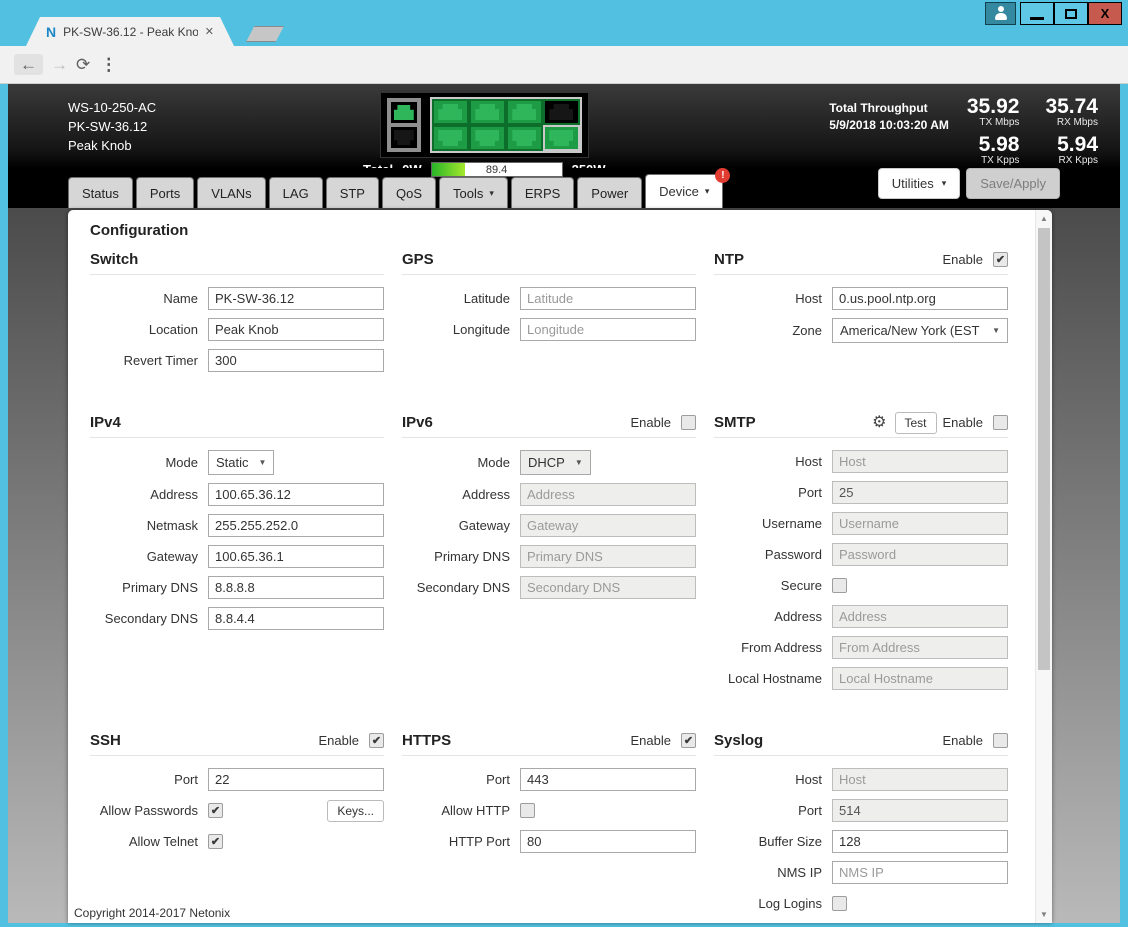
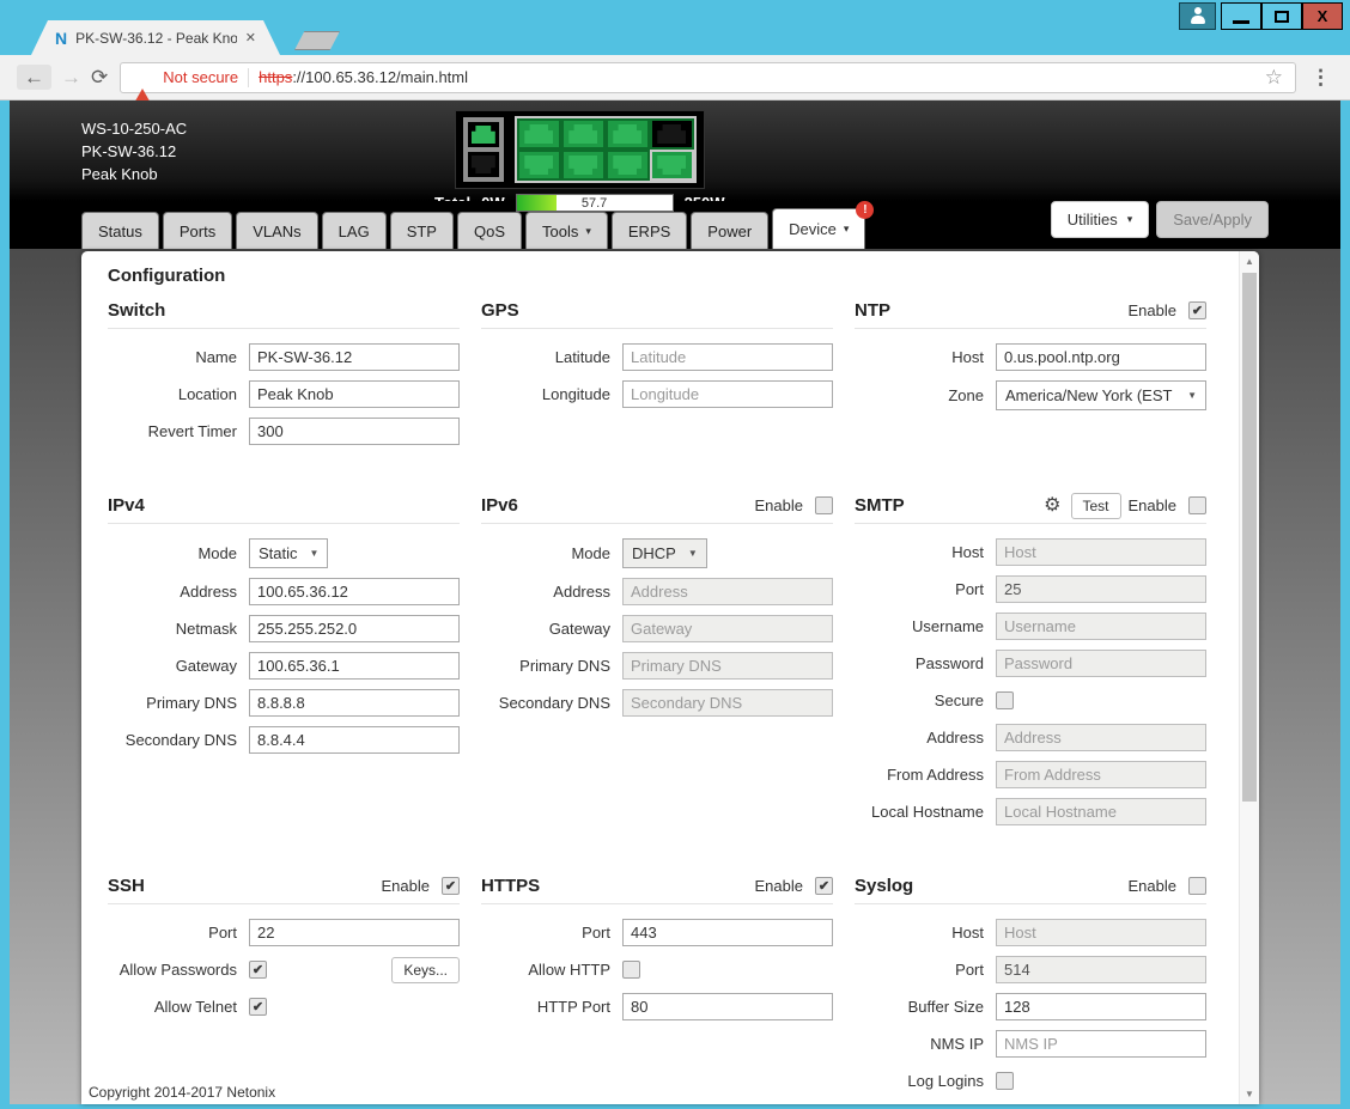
  N
  PK-SW-36.12 - Peak Kno
  ✕
  X
  ←
  →
  ⟳
+ Not secure
+ https://100.65.36.12/main.html
+ ☆
  ⋮
  WS-10-250-AC
  PK-SW-36.12
  Peak Knob
- 89.4
+ 57.7
- Total Throughput
- 5/9/2018 10:03:20 AM
- 35.92
- TX Mbps
- 35.74
- RX Mbps
- 5.98
- TX Kpps
- 5.94
- RX Kpps
  Status
  Ports
  VLANs
  LAG
  STP
  QoS
  Tools
  ▾
  ERPS
  Power
  Device
  ▾
  !
  Utilities
  ▾
  Save/Apply
  Configuration
  Switch
  Name
  PK-SW-36.12
  Location
  Peak Knob
  Revert Timer
  300
  GPS
  Latitude
  Latitude
  Longitude
  Longitude
  NTP
  Enable
  Host
  0.us.pool.ntp.org
  Zone
  America/New York (EST
  ▼
  IPv4
  Mode
  Static
  ▼
  Address
  100.65.36.12
  Netmask
  255.255.252.0
  Gateway
  100.65.36.1
  Primary DNS
  8.8.8.8
  Secondary DNS
  8.8.4.4
  IPv6
  Enable
  Mode
  DHCP
  ▼
  Address
  Address
  Gateway
  Gateway
  Primary DNS
  Primary DNS
  Secondary DNS
  Secondary DNS
  SMTP
  ⚙
  Test
  Enable
  Host
  Host
  Port
  25
  Username
  Username
  Password
  Password
  Secure
  Address
  Address
  From Address
  From Address
  Local Hostname
  Local Hostname
  SSH
  Enable
  Port
  22
  Allow Passwords
  Keys...
  Allow Telnet
  HTTPS
  Enable
  Port
  443
  Allow HTTP
  HTTP Port
  80
  Syslog
  Enable
  Host
  Host
  Port
  514
  Buffer Size
  128
  NMS IP
  NMS IP
  Log Logins
  Copyright 2014-2017 Netonix
  ▲
  ▼
